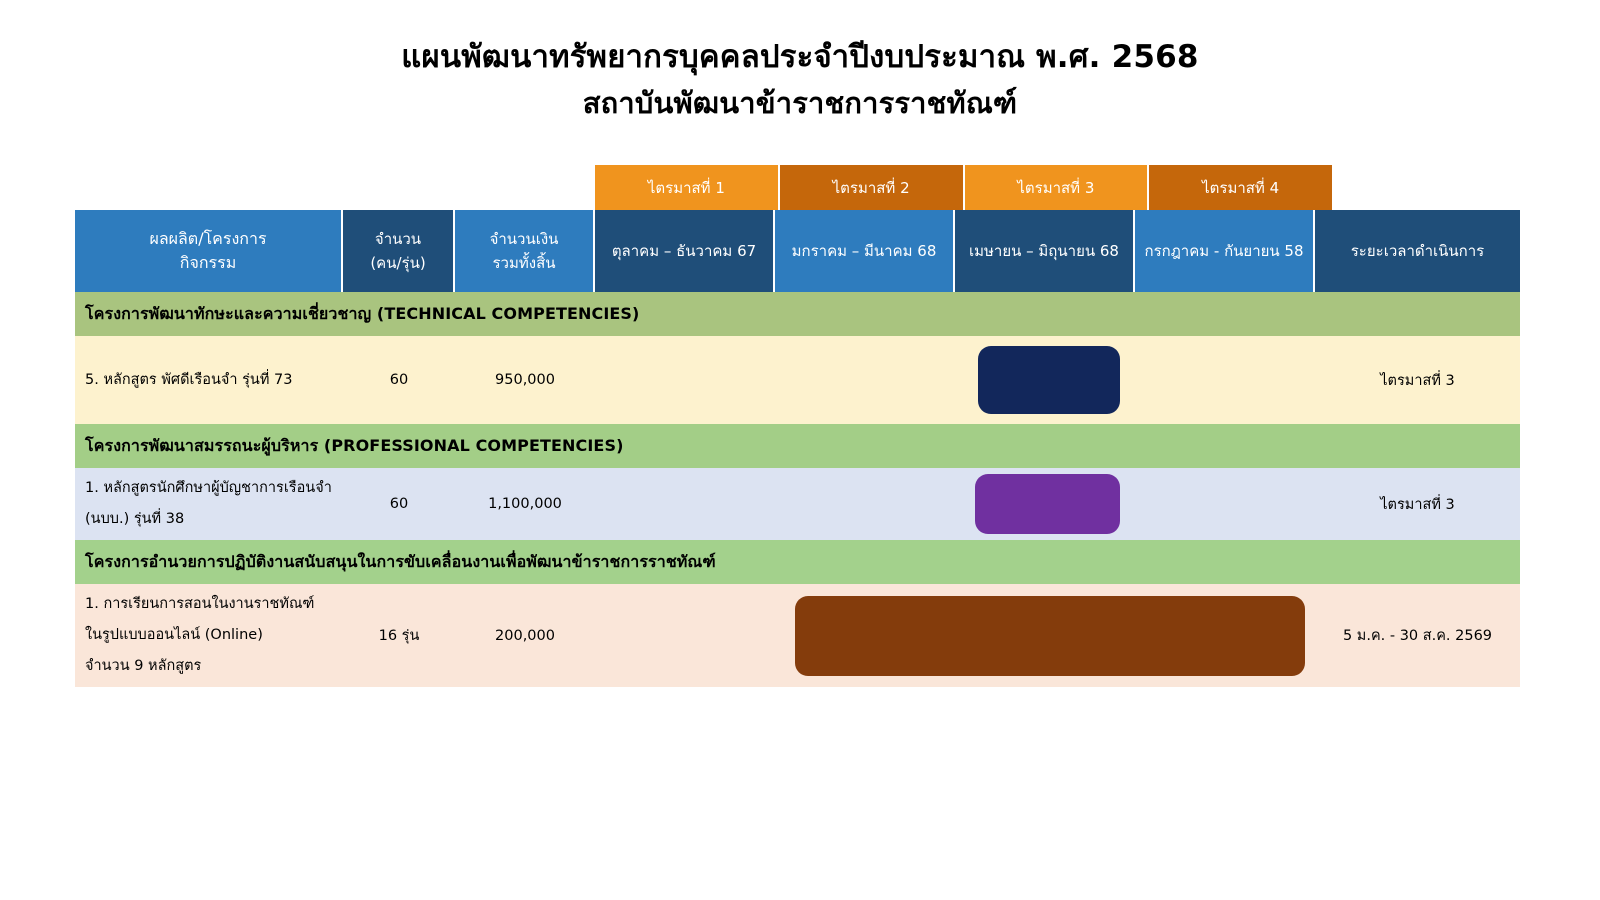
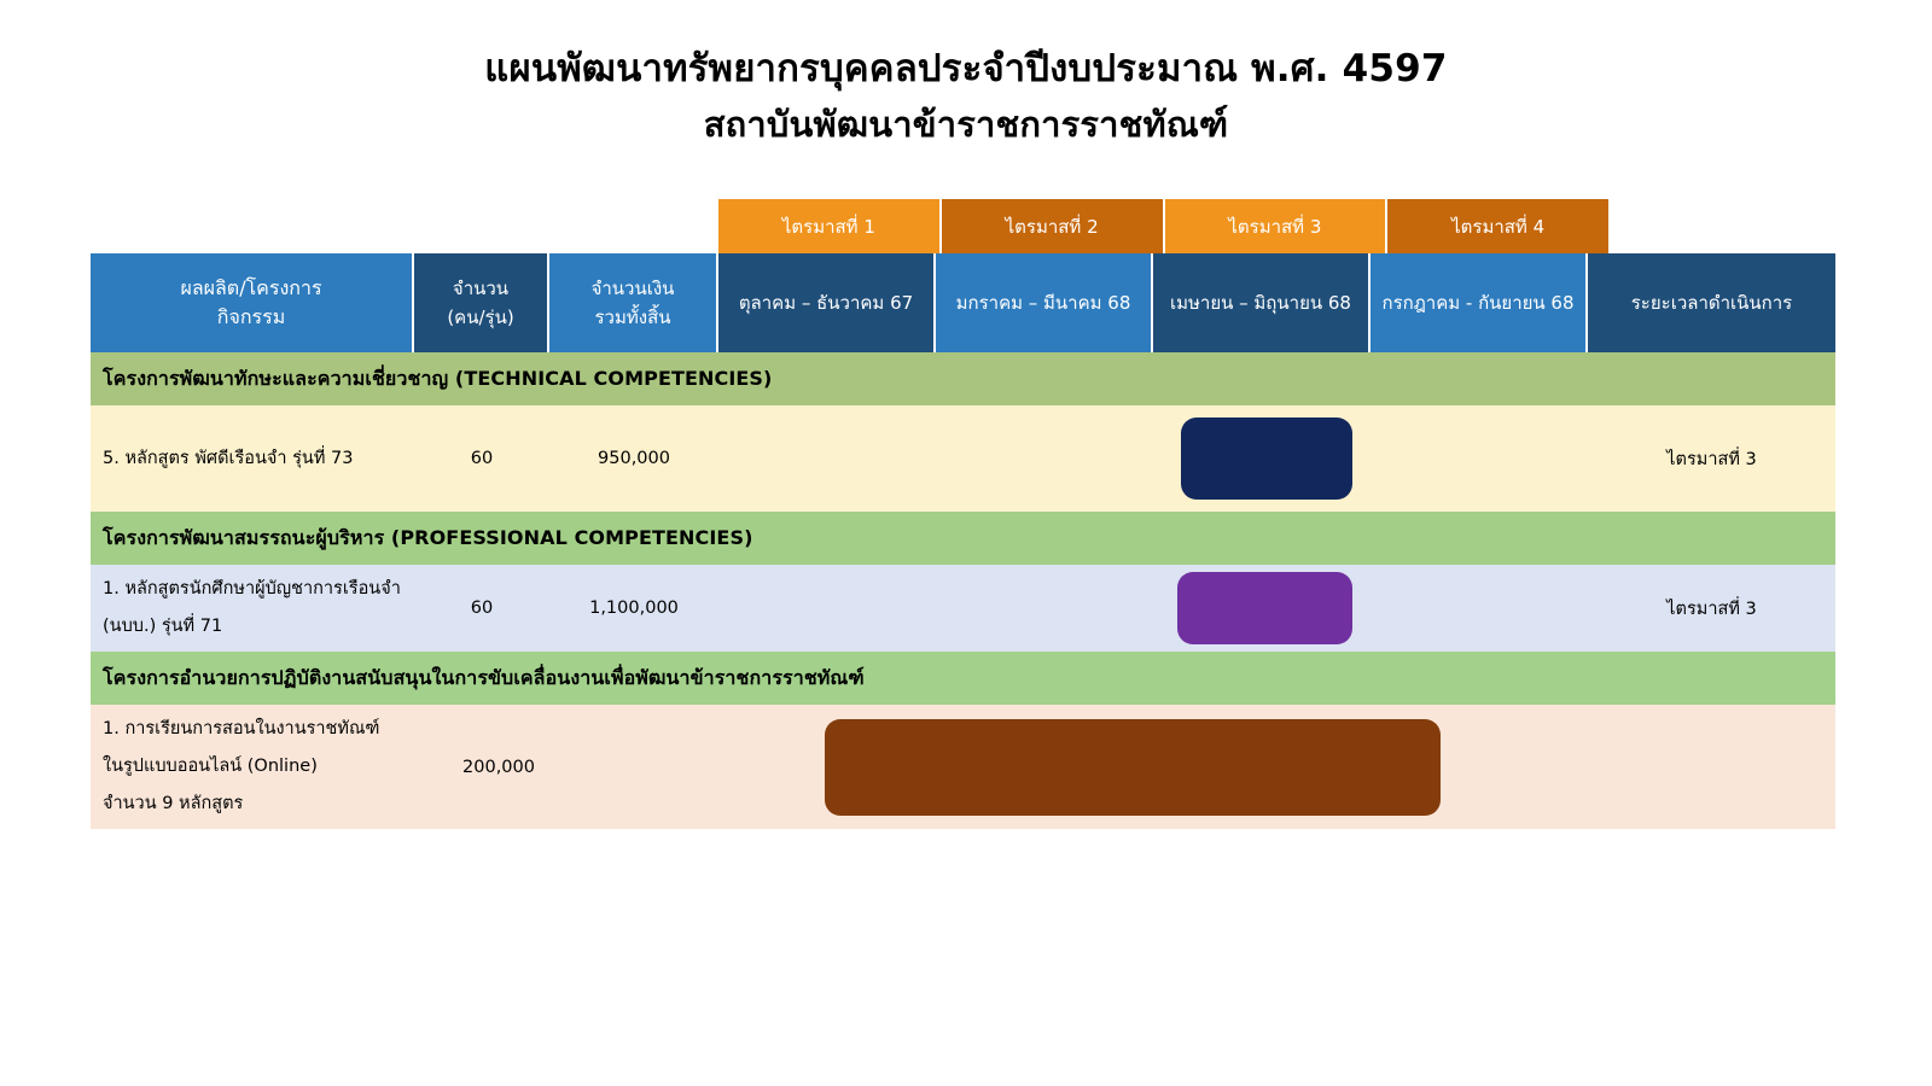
- แผนพัฒนาทรัพยากรบุคคลประจำปีงบประมาณ พ.ศ. 2568
+ แผนพัฒนาทรัพยากรบุคคลประจำปีงบประมาณ พ.ศ. 4597
  สถาบันพัฒนาข้าราชการราชทัณฑ์
  ไตรมาสที่ 1
  ไตรมาสที่ 2
  ไตรมาสที่ 3
  ไตรมาสที่ 4
  ผลผลิต/โครงการ
  กิจกรรม
  จำนวน
  (คน/รุ่น)
  จำนวนเงิน
  รวมทั้งสิ้น
  ตุลาคม – ธันวาคม 67
  มกราคม – มีนาคม 68
  เมษายน – มิถุนายน 68
- กรกฎาคม - กันยายน 58
+ กรกฎาคม - กันยายน 68
  ระยะเวลาดำเนินการ
  โครงการพัฒนาทักษะและความเชี่ยวชาญ (TECHNICAL COMPETENCIES)
  5. หลักสูตร พัศดีเรือนจำ รุ่นที่ 73
  60
  950,000
  ไตรมาสที่ 3
  โครงการพัฒนาสมรรถนะผู้บริหาร (PROFESSIONAL COMPETENCIES)
  1. หลักสูตรนักศึกษาผู้บัญชาการเรือนจำ
- (นบบ.) รุ่นที่ 38
+ (นบบ.) รุ่นที่ 71
  60
  1,100,000
  ไตรมาสที่ 3
  โครงการอำนวยการปฏิบัติงานสนับสนุนในการขับเคลื่อนงานเพื่อพัฒนาข้าราชการราชทัณฑ์
  1. การเรียนการสอนในงานราชทัณฑ์
  ในรูปแบบออนไลน์ (Online)
  จำนวน 9 หลักสูตร
- 16 รุ่น
  200,000
- 5 ม.ค. - 30 ส.ค. 2569
